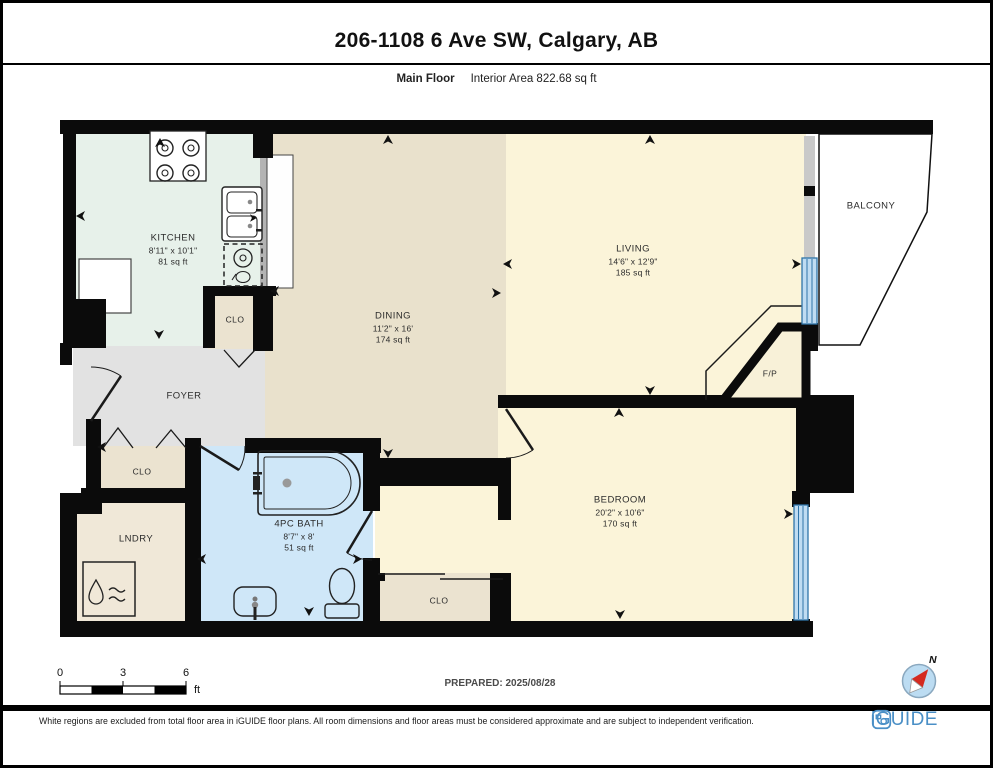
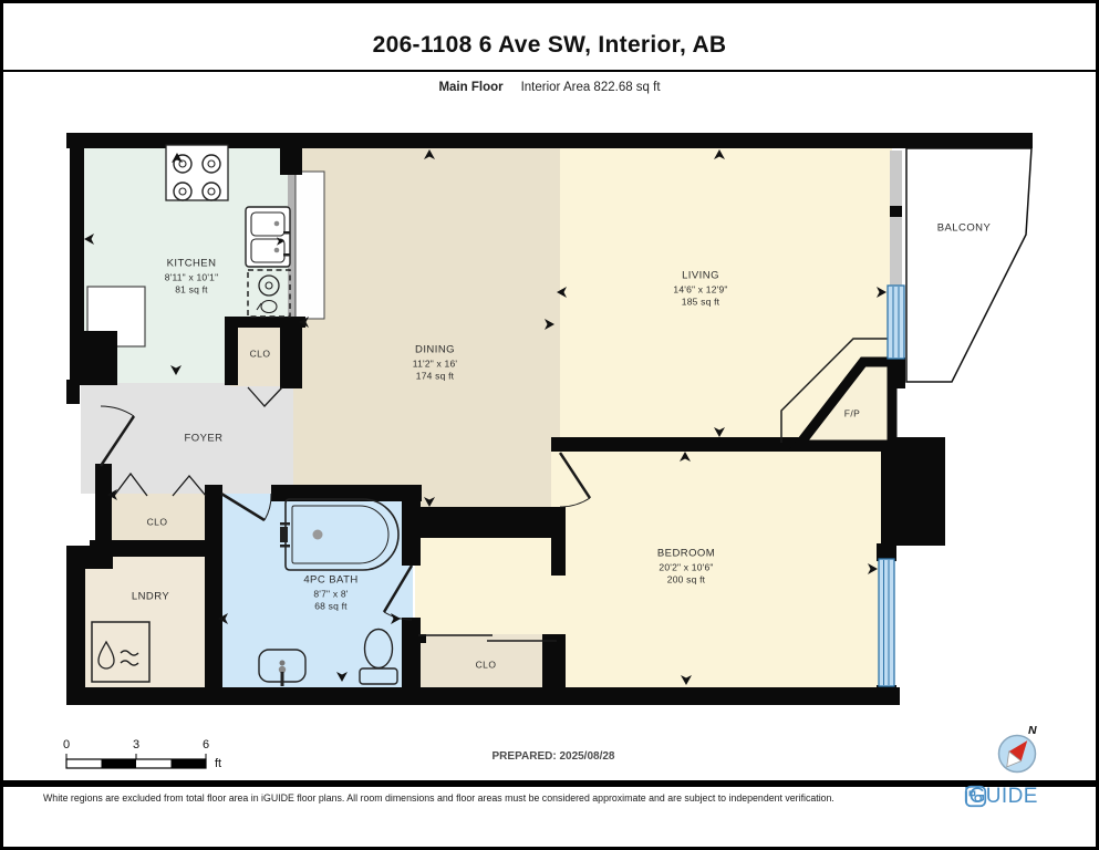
- 206-1108 6 Ave SW, Calgary, AB
+ 206-1108 6 Ave SW, Interior, AB
  Main Floor
  Interior Area 822.68 sq ft
  N
  KITCHEN
  8'11" x 10'1"
  81 sq ft
  DINING
  11'2" x 16'
  174 sq ft
  LIVING
  14'6" x 12'9"
  185 sq ft
  BEDROOM
  20'2" x 10'6"
- 170 sq ft
+ 200 sq ft
  4PC BATH
  8'7" x 8'
- 51 sq ft
+ 68 sq ft
  FOYER
  LNDRY
  BALCONY
  CLO
  CLO
  CLO
  F/P
  0
  3
  6
  ft
  PREPARED: 2025/08/28
  White regions are excluded from total floor area in iGUIDE floor plans. All room dimensions and floor areas must be considered approximate and are subject to independent verification.
  GUIDE
